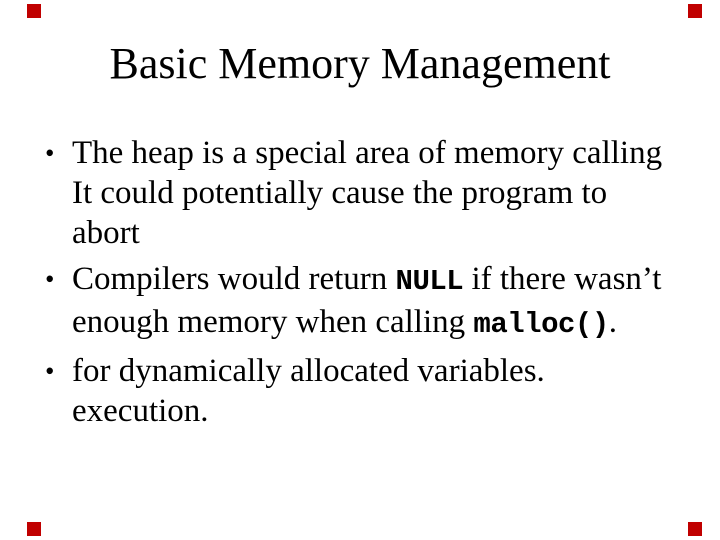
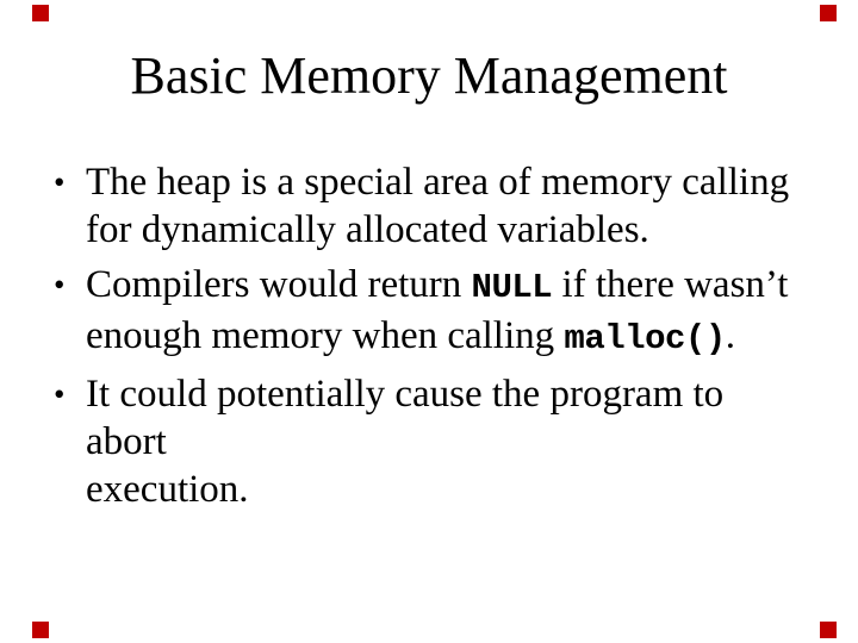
  Basic Memory Management
  •
  The heap is a special area of memory calling
- It could potentially cause the program to abort
+ for dynamically allocated variables.
  •
  Compilers would return NULL if there wasn’t
  enough memory when calling malloc().
  •
- for dynamically allocated variables.
+ It could potentially cause the program to abort
  execution.
